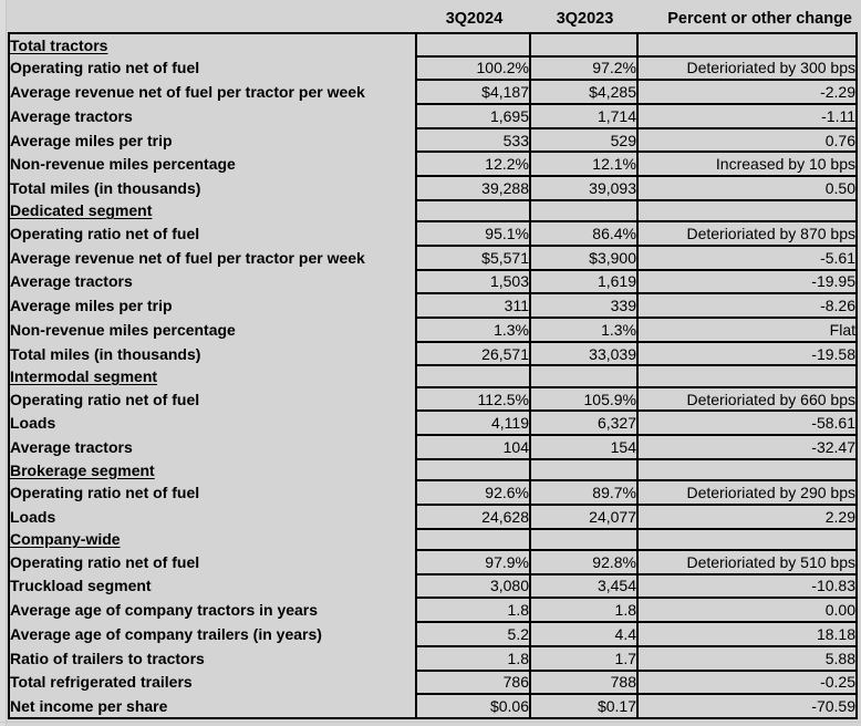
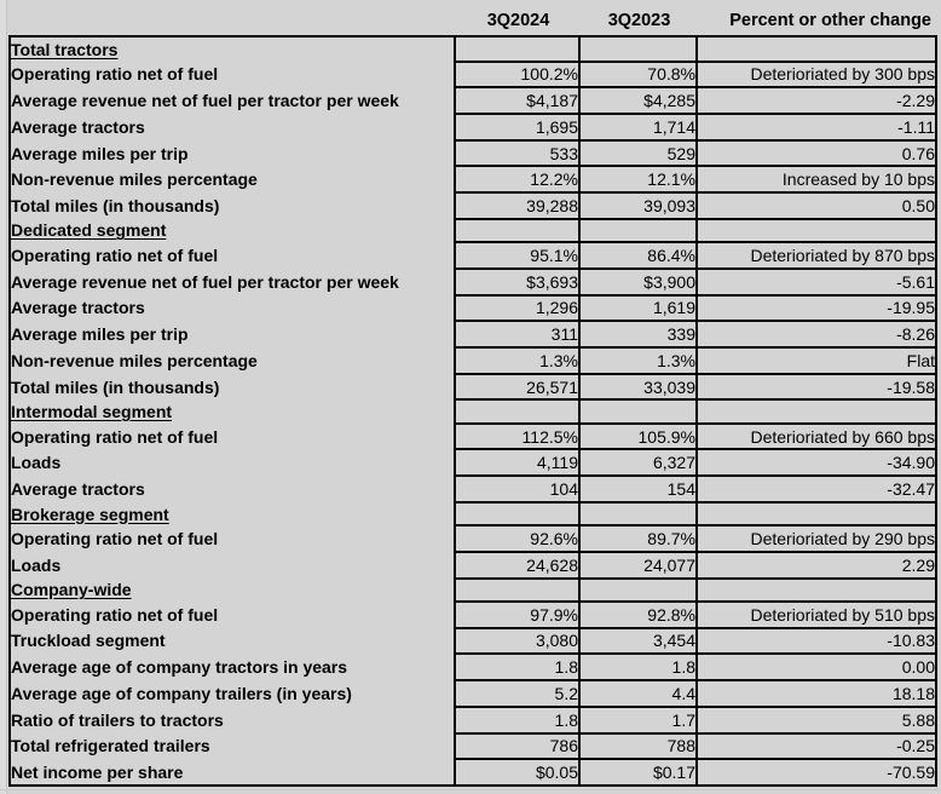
  3Q2024
  3Q2023
  Percent or other change
  Total tractors
- Operating ratio net of fuel	100.2%	97.2%	Deterioriated by 300 bps
+ Operating ratio net of fuel	100.2%	70.8%	Deterioriated by 300 bps
  Average revenue net of fuel per tractor per week	$4,187	$4,285	-2.29
  Average tractors	1,695	1,714	-1.11
  Average miles per trip	533	529	0.76
  Non-revenue miles percentage	12.2%	12.1%	Increased by 10 bps
  Total miles (in thousands)	39,288	39,093	0.50
  Dedicated segment
  Operating ratio net of fuel	95.1%	86.4%	Deterioriated by 870 bps
- Average revenue net of fuel per tractor per week	$5,571	$3,900	-5.61
+ Average revenue net of fuel per tractor per week	$3,693	$3,900	-5.61
- Average tractors	1,503	1,619	-19.95
+ Average tractors	1,296	1,619	-19.95
  Average miles per trip	311	339	-8.26
  Non-revenue miles percentage	1.3%	1.3%	Flat
  Total miles (in thousands)	26,571	33,039	-19.58
  Intermodal segment
  Operating ratio net of fuel	112.5%	105.9%	Deterioriated by 660 bps
- Loads	4,119	6,327	-58.61
+ Loads	4,119	6,327	-34.90
  Average tractors	104	154	-32.47
  Brokerage segment
  Operating ratio net of fuel	92.6%	89.7%	Deterioriated by 290 bps
  Loads	24,628	24,077	2.29
  Company-wide
  Operating ratio net of fuel	97.9%	92.8%	Deterioriated by 510 bps
  Truckload segment	3,080	3,454	-10.83
  Average age of company tractors in years	1.8	1.8	0.00
  Average age of company trailers (in years)	5.2	4.4	18.18
  Ratio of trailers to tractors	1.8	1.7	5.88
  Total refrigerated trailers	786	788	-0.25
- Net income per share	$0.06	$0.17	-70.59
+ Net income per share	$0.05	$0.17	-70.59
